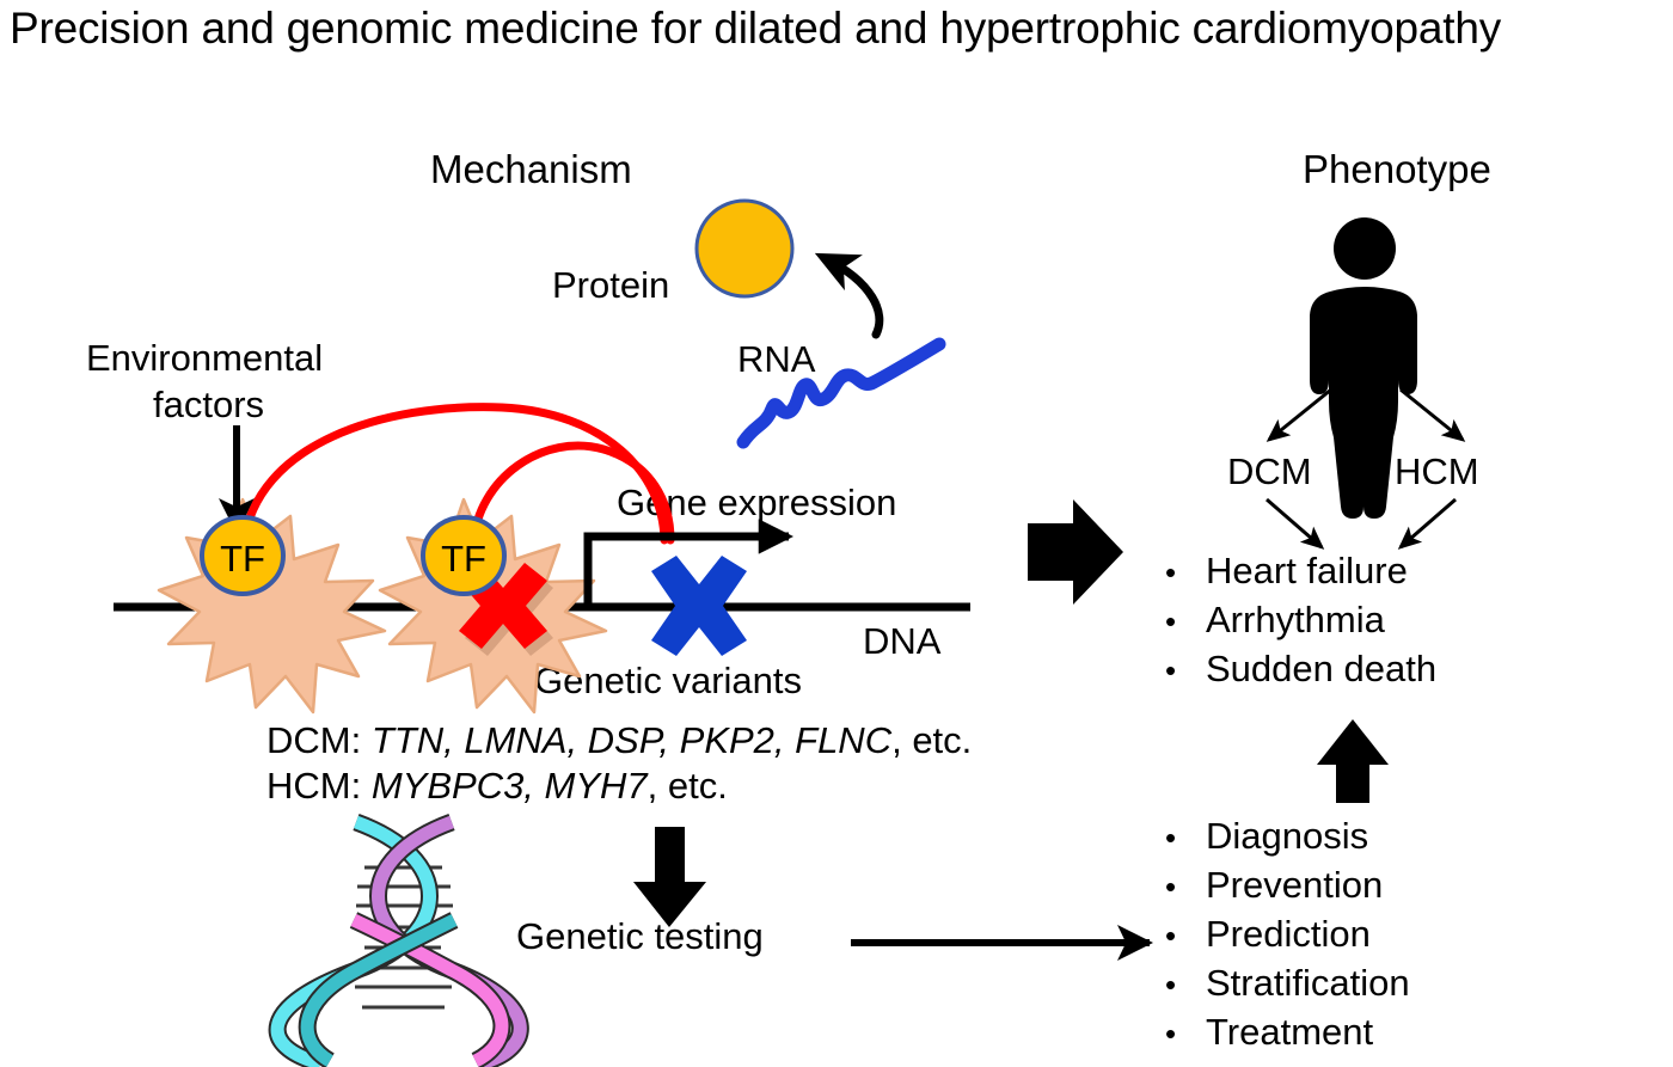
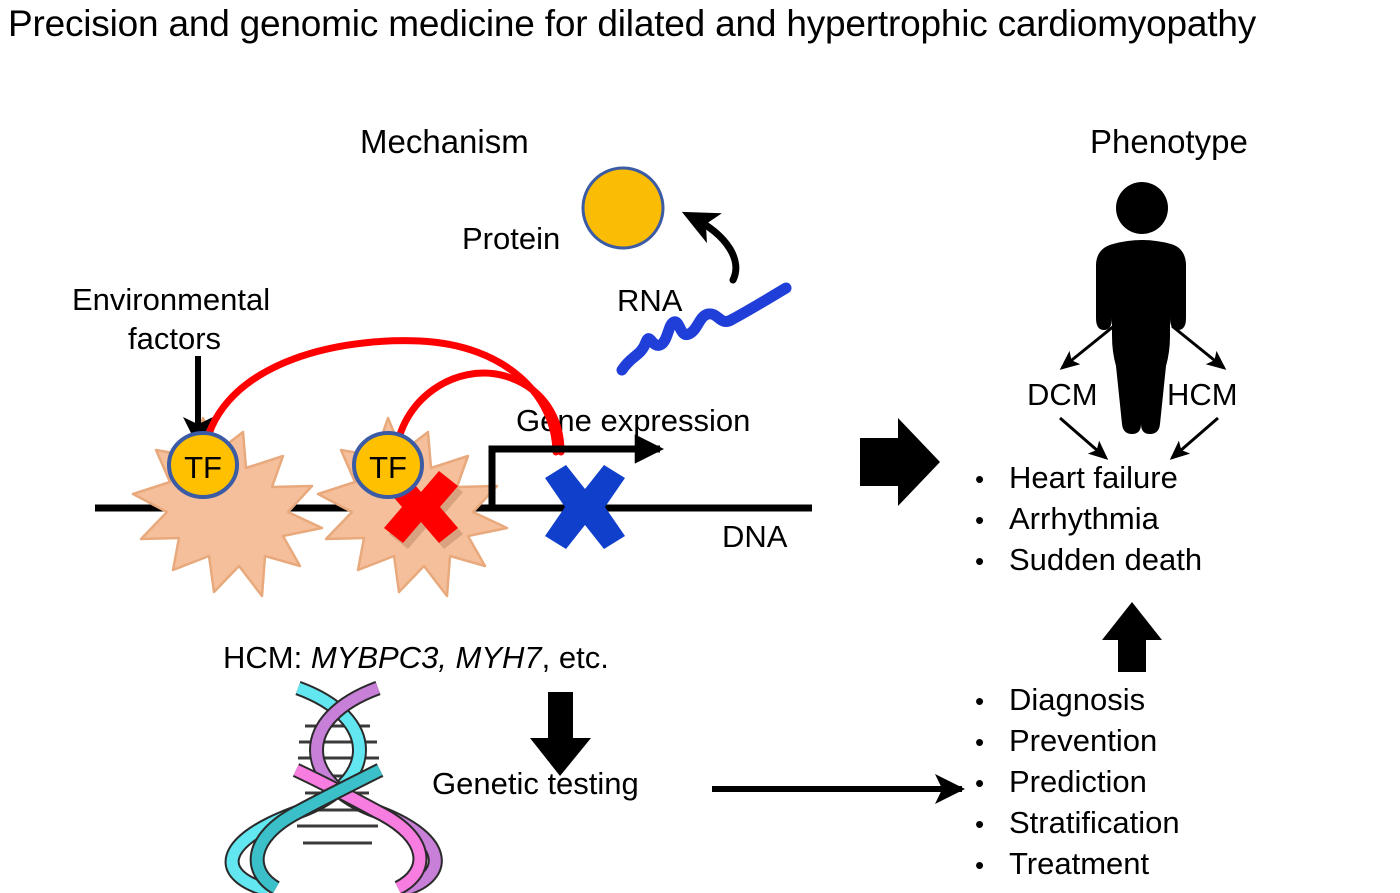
  Precision and genomic medicine for dilated and hypertrophic cardiomyopathy
  Mechanism
  Phenotype
  Protein
  RNA
  Environmental
  factors
  Gne expression
  DNA
- Genetic variants
- DCM: TTN, LMNA, DSP, PKP2, FLNC, etc.
  HCM: MYBPC3, MYH7, etc.
  Genetic testing
  DCM
  HCM
  •
  Heart failure
  •
  Arrhythmia
  •
  Sudden death
  •
  Diagnosis
  •
  Prevention
  •
  Prediction
  •
  Stratification
  •
  Treatment
  TF
  TF
